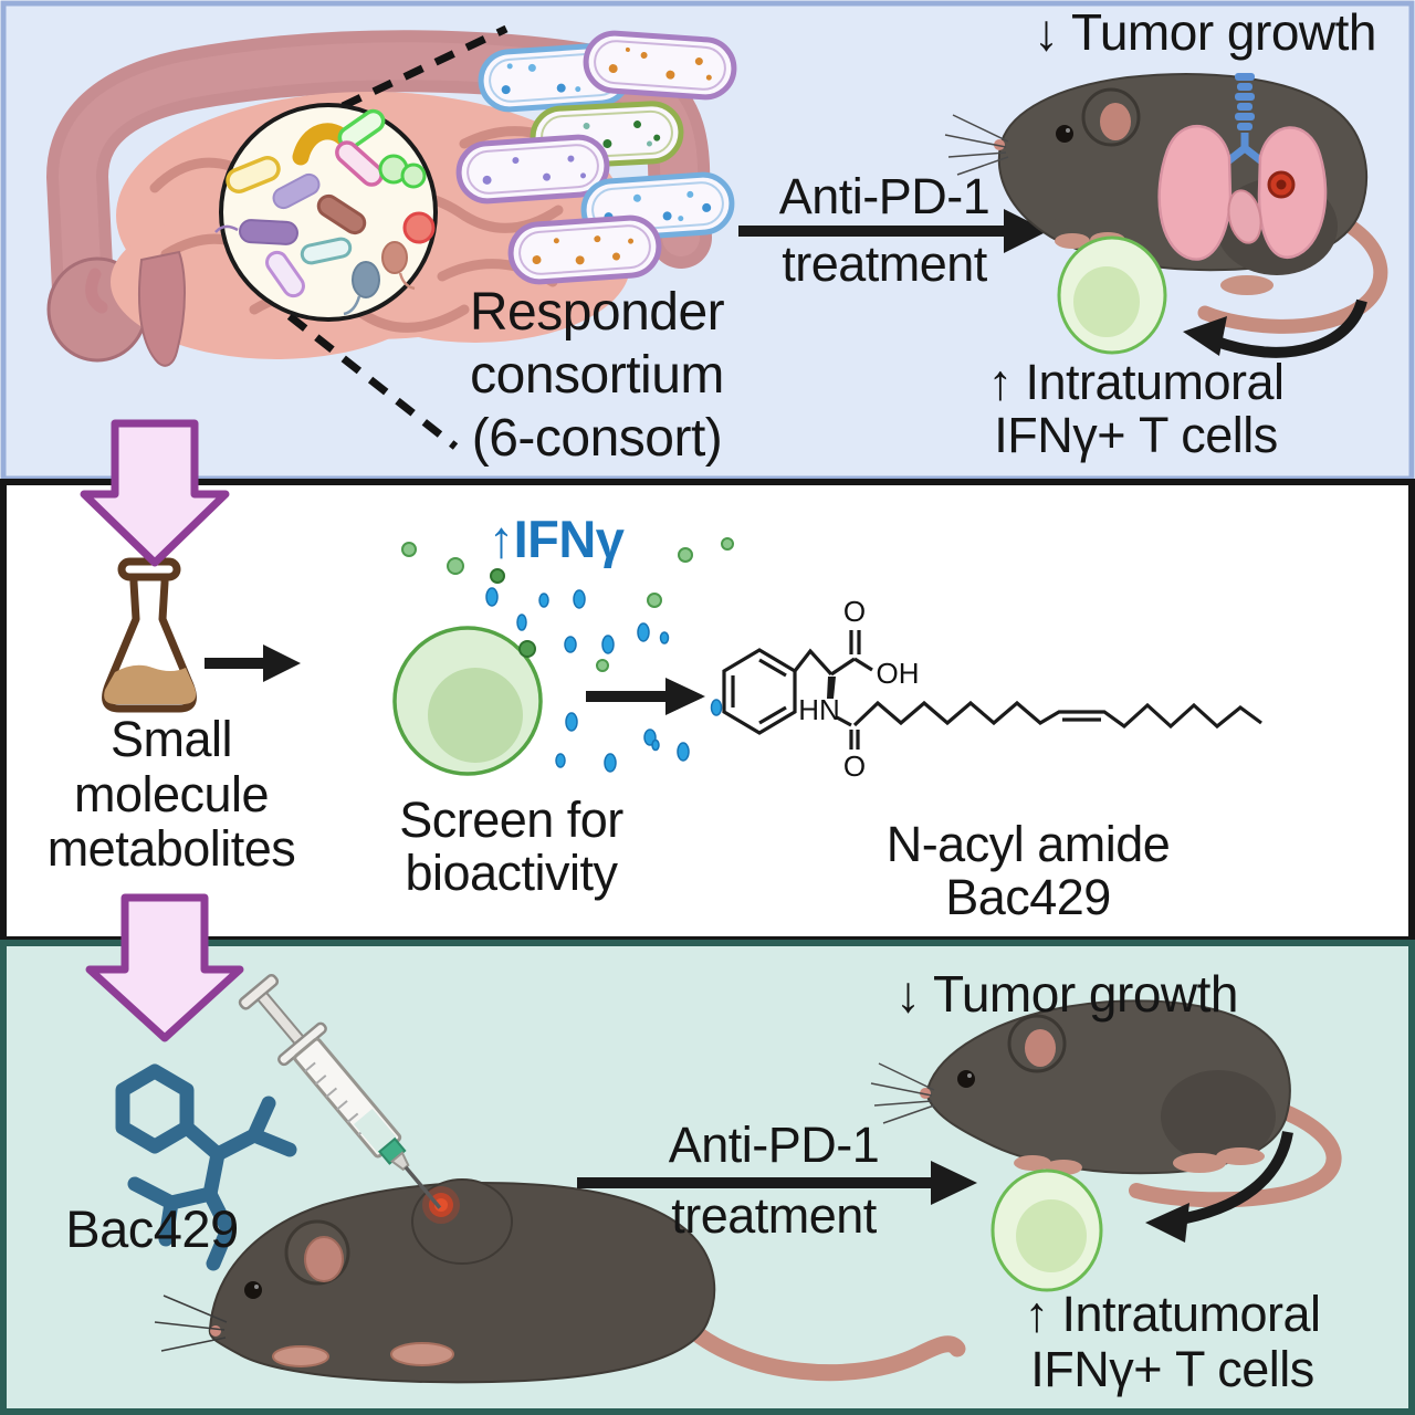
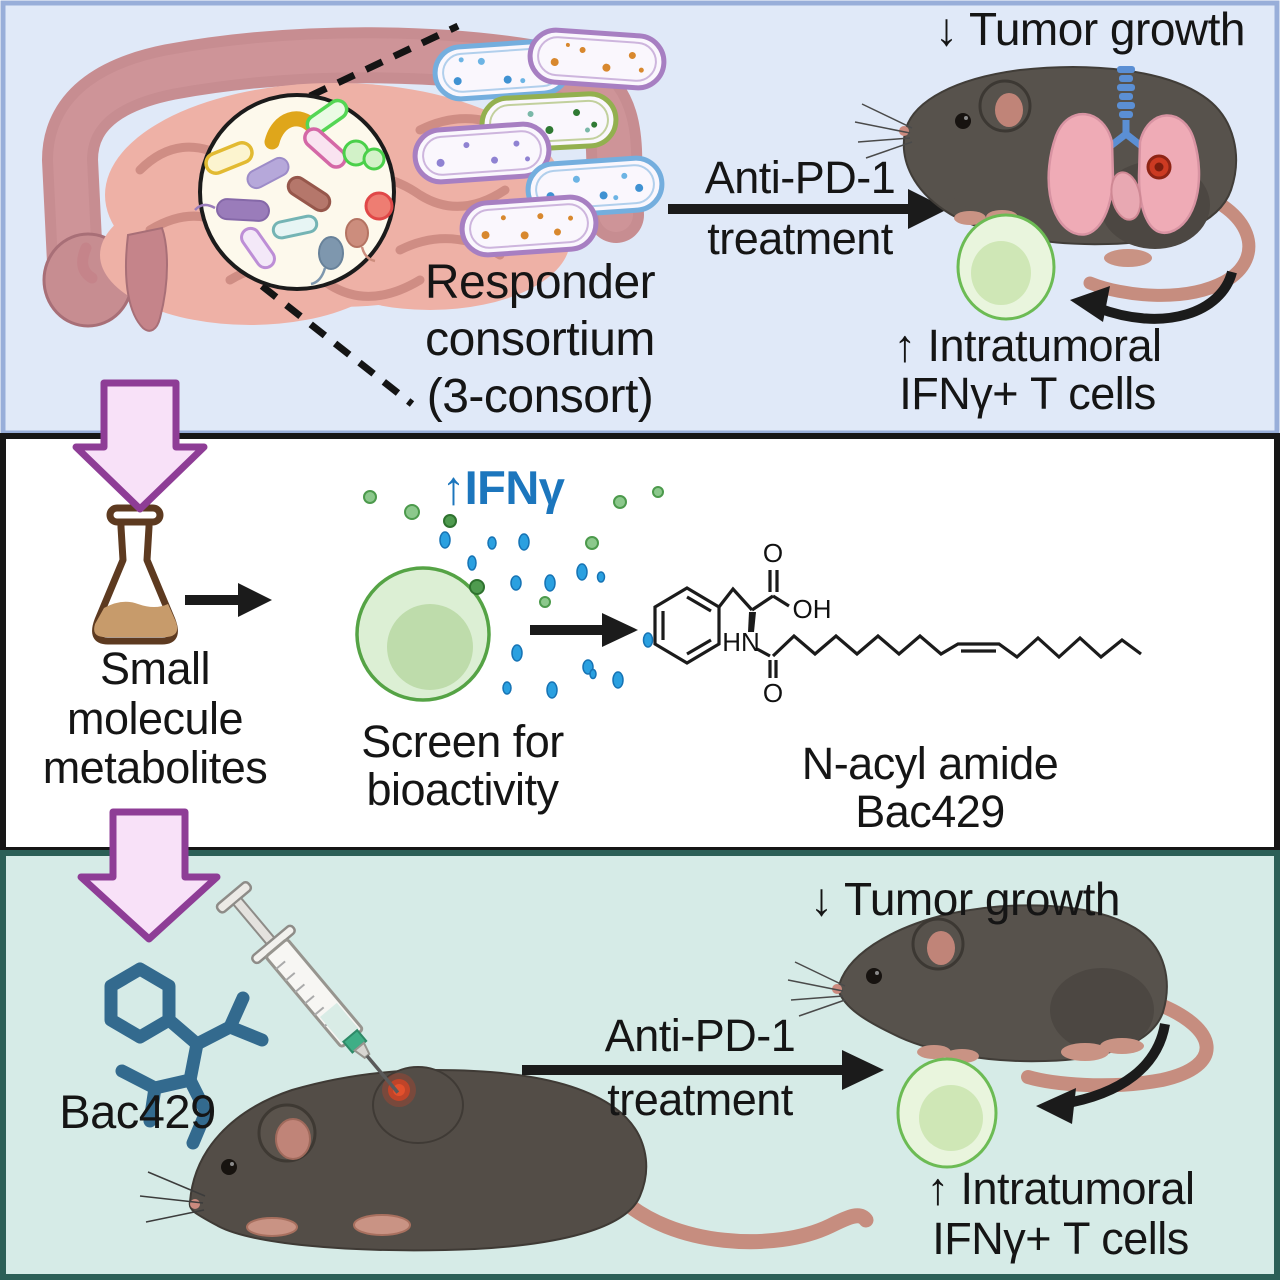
  O
  OH
  HN
  O
  ↓ Tumor growth
  Responder
  consortium
- (6-consort)
+ (3-consort)
  Anti-PD-1
  treatment
  ↑ Intratumoral
  IFNγ+ T cells
  Small
  molecule
  metabolites
  ↑IFNγ
  Screen for
  bioactivity
  N-acyl amide
  Bac429
  Bac429
  Anti-PD-1
  treatment
  ↓ Tumor growth
  ↑ Intratumoral
  IFNγ+ T cells
